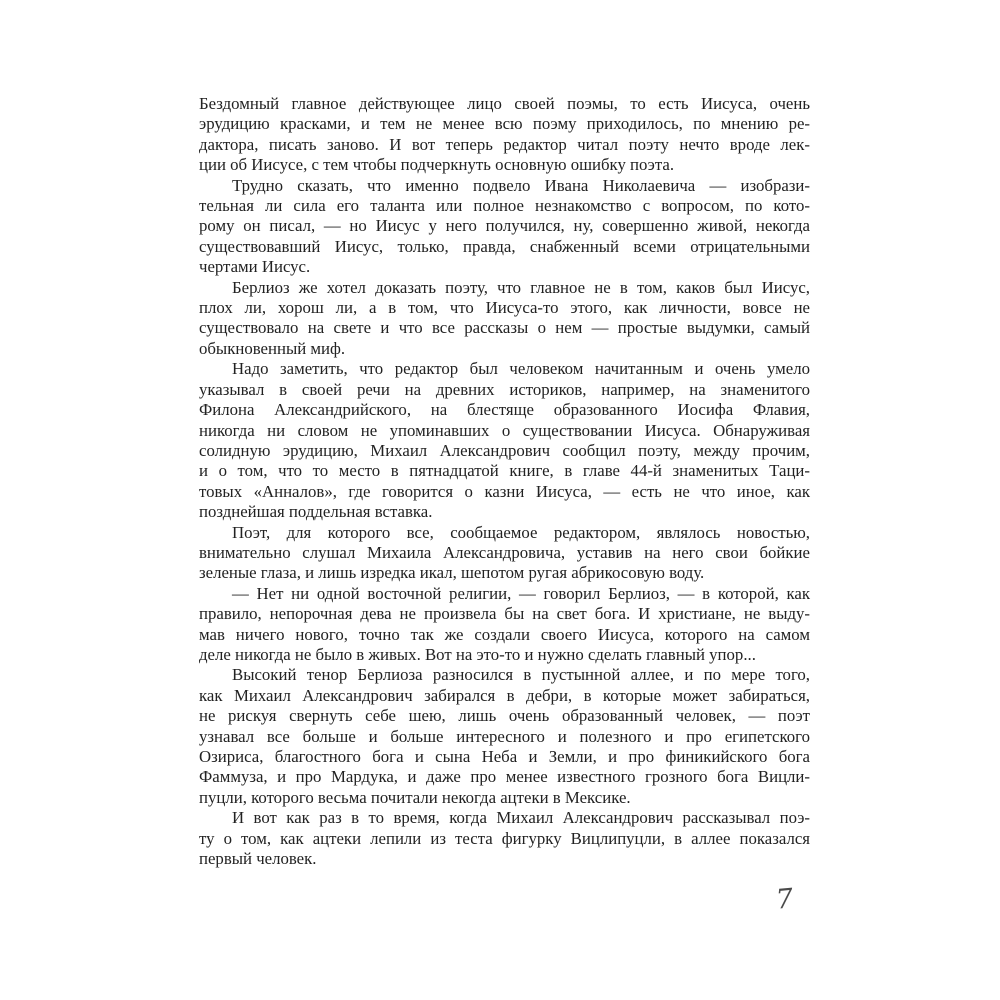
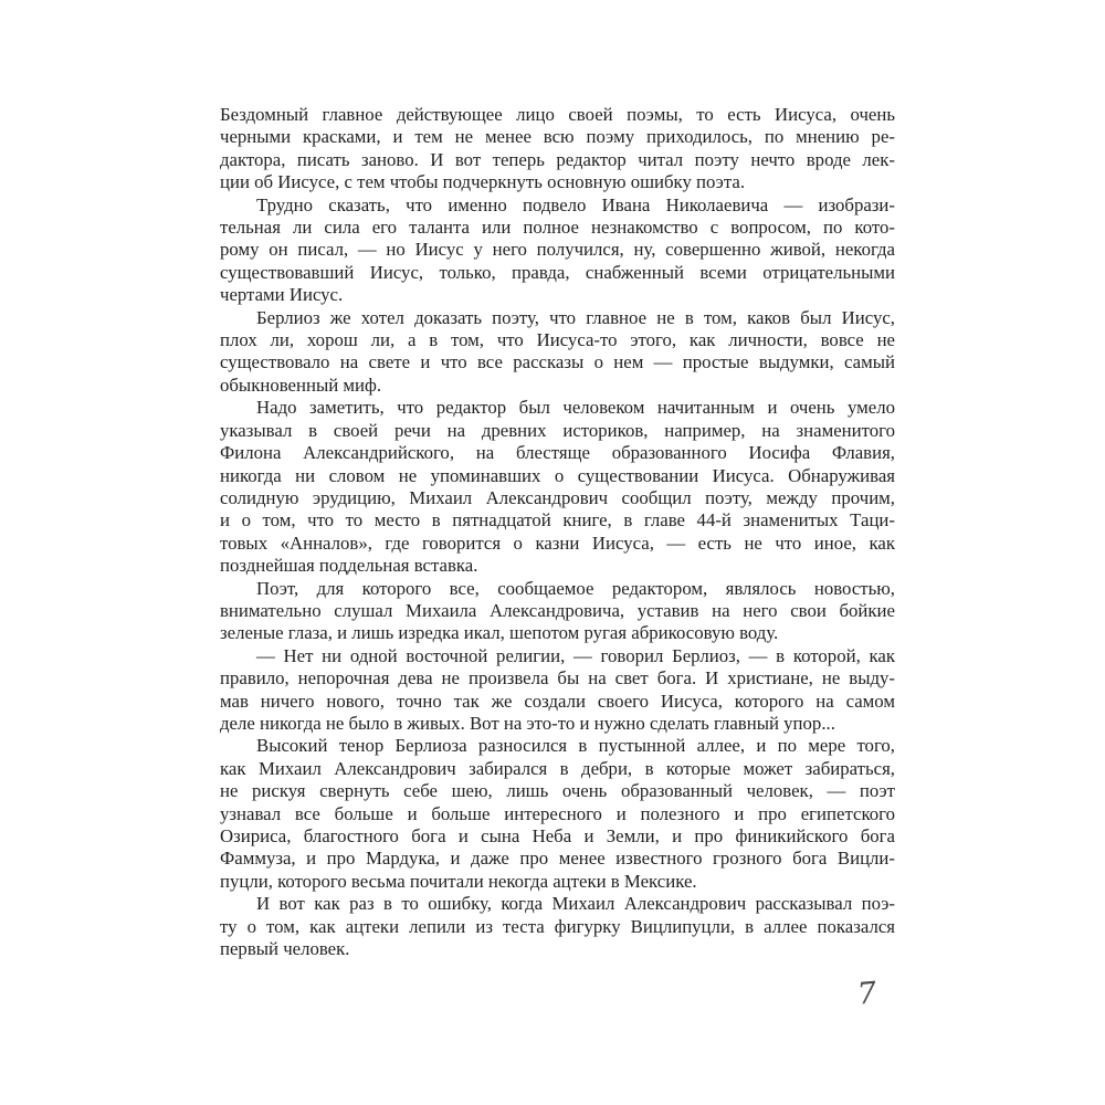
  Бездомный главное действующее лицо своей поэмы, то есть Иисуса, очень
- эрудицию красками, и тем не менее всю поэму приходилось, по мнению ре-
+ черными красками, и тем не менее всю поэму приходилось, по мнению ре-
  дактора, писать заново. И вот теперь редактор читал поэту нечто вроде лек-
  ции об Иисусе, с тем чтобы подчеркнуть основную ошибку поэта.
  Трудно сказать, что именно подвело Ивана Николаевича — изобрази-
  тельная ли сила его таланта или полное незнакомство с вопросом, по кото-
  рому он писал, — но Иисус у него получился, ну, совершенно живой, некогда
  существовавший Иисус, только, правда, снабженный всеми отрицательными
  чертами Иисус.
  Берлиоз же хотел доказать поэту, что главное не в том, каков был Иисус,
  плох ли, хорош ли, а в том, что Иисуса-то этого, как личности, вовсе не
  существовало на свете и что все рассказы о нем — простые выдумки, самый
  обыкновенный миф.
  Надо заметить, что редактор был человеком начитанным и очень умело
  указывал в своей речи на древних историков, например, на знаменитого
  Филона Александрийского, на блестяще образованного Иосифа Флавия,
  никогда ни словом не упоминавших о существовании Иисуса. Обнаруживая
  солидную эрудицию, Михаил Александрович сообщил поэту, между прочим,
  и о том, что то место в пятнадцатой книге, в главе 44-й знаменитых Таци-
  товых «Анналов», где говорится о казни Иисуса, — есть не что иное, как
  позднейшая поддельная вставка.
  Поэт, для которого все, сообщаемое редактором, являлось новостью,
  внимательно слушал Михаила Александровича, уставив на него свои бойкие
  зеленые глаза, и лишь изредка икал, шепотом ругая абрикосовую воду.
  — Нет ни одной восточной религии, — говорил Берлиоз, — в которой, как
  правило, непорочная дева не произвела бы на свет бога. И христиане, не выду-
  мав ничего нового, точно так же создали своего Иисуса, которого на самом
  деле никогда не было в живых. Вот на это-то и нужно сделать главный упор...
  Высокий тенор Берлиоза разносился в пустынной аллее, и по мере того,
  как Михаил Александрович забирался в дебри, в которые может забираться,
  не рискуя свернуть себе шею, лишь очень образованный человек, — поэт
  узнавал все больше и больше интересного и полезного и про египетского
  Озириса, благостного бога и сына Неба и Земли, и про финикийского бога
  Фаммуза, и про Мардука, и даже про менее известного грозного бога Вицли-
  пуцли, которого весьма почитали некогда ацтеки в Мексике.
- И вот как раз в то время, когда Михаил Александрович рассказывал поэ-
+ И вот как раз в то ошибку, когда Михаил Александрович рассказывал поэ-
  ту о том, как ацтеки лепили из теста фигурку Вицлипуцли, в аллее показался
  первый человек.
